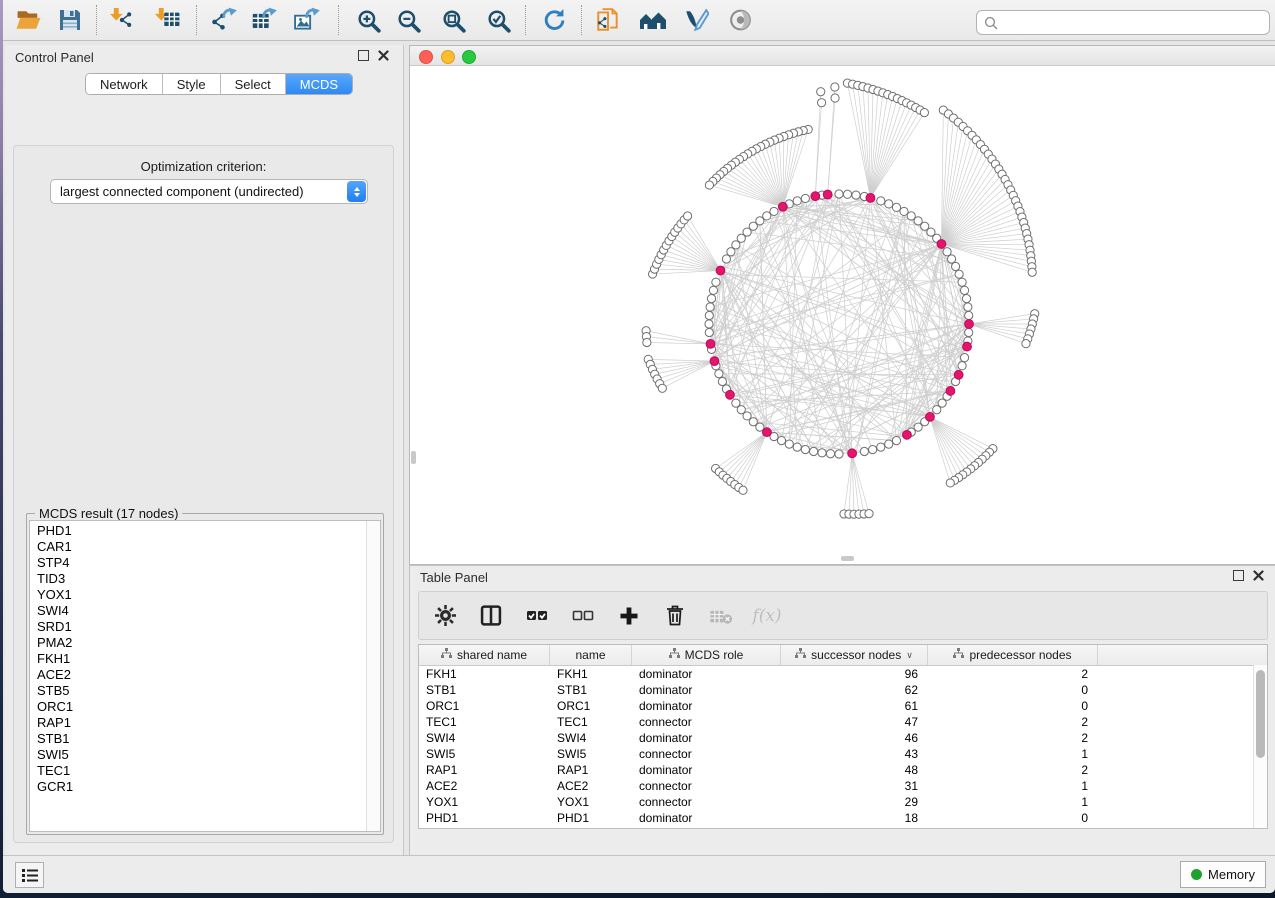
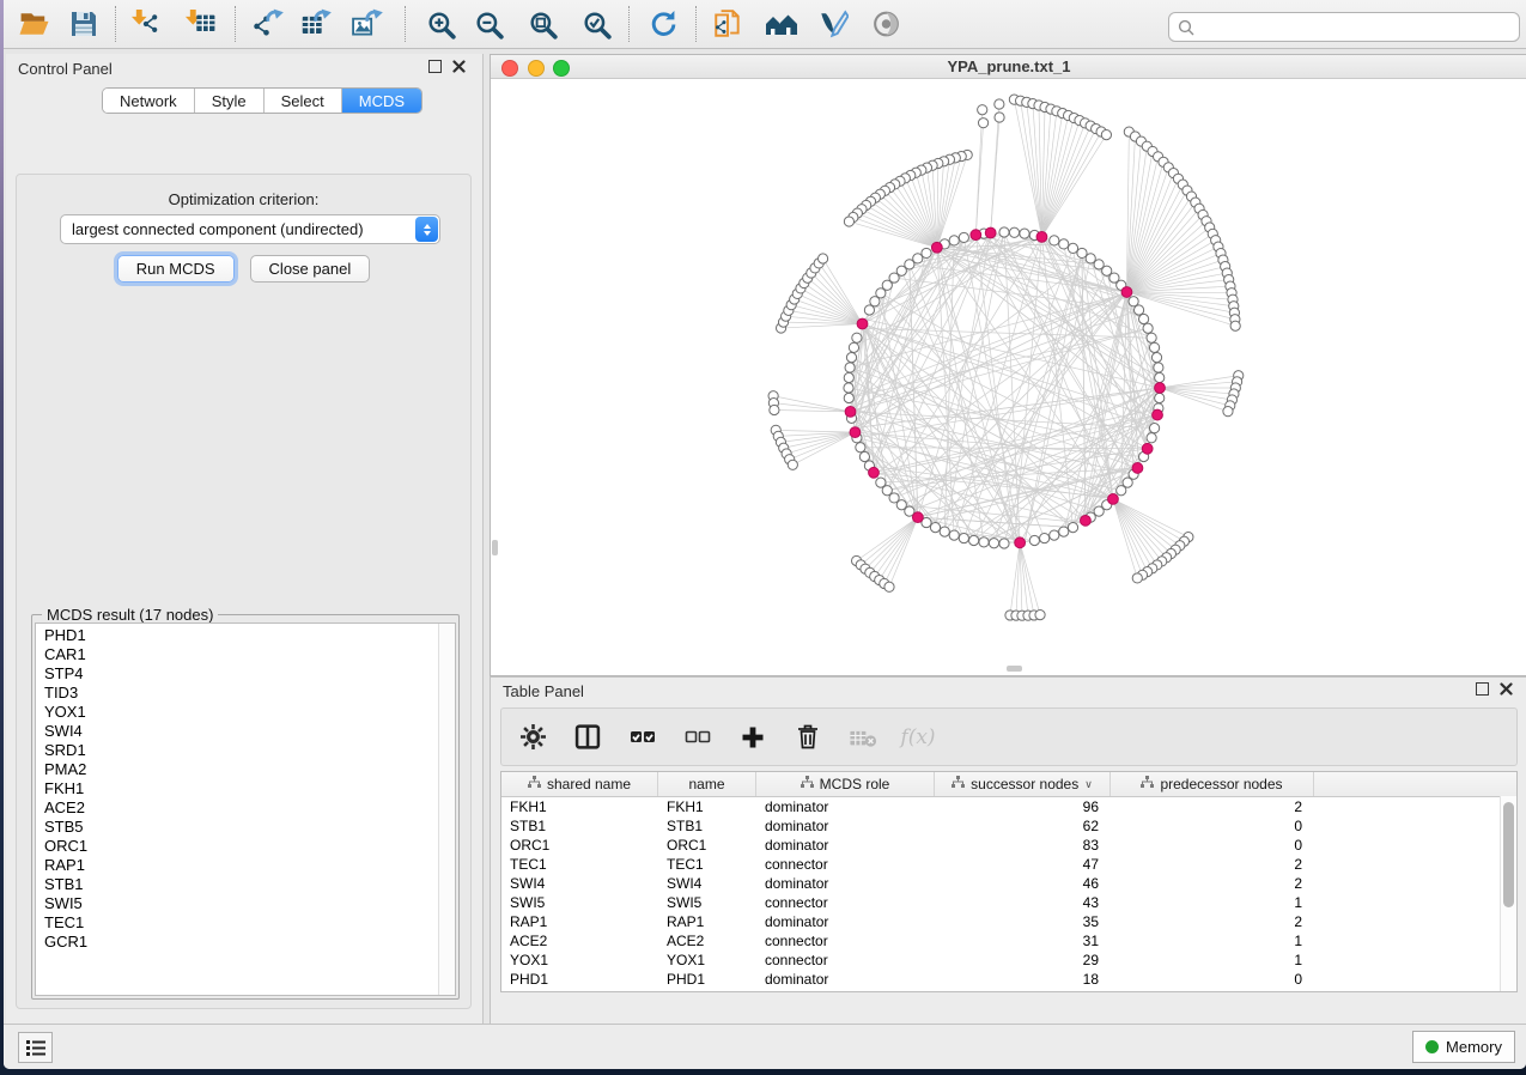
  Control Panel
  Network
  Style
  Select
  MCDS
  Optimization criterion:
  largest connected component (undirected)
+ Run MCDS
+ Close panel
  MCDS result (17 nodes)
  PHD1
  CAR1
  STP4
  TID3
  YOX1
  SWI4
  SRD1
  PMA2
  FKH1
  ACE2
  STB5
  ORC1
  RAP1
  STB1
  SWI5
  TEC1
  GCR1
+ YPA_prune.txt_1
  Table Panel
  f(x)
  shared name
  name
  MCDS role
  successor nodes
  ∨
  predecessor nodes
  FKH1
  FKH1
  dominator
  96
  2
  STB1
  STB1
  dominator
  62
  0
  ORC1
  ORC1
  dominator
- 61
+ 83
  0
  TEC1
  TEC1
  connector
  47
  2
  SWI4
  SWI4
  dominator
  46
  2
  SWI5
  SWI5
  connector
  43
  1
  RAP1
  RAP1
  dominator
- 48
+ 35
  2
  ACE2
  ACE2
  connector
  31
  1
  YOX1
  YOX1
  connector
  29
  1
  PHD1
  PHD1
  dominator
  18
  0
  Memory
